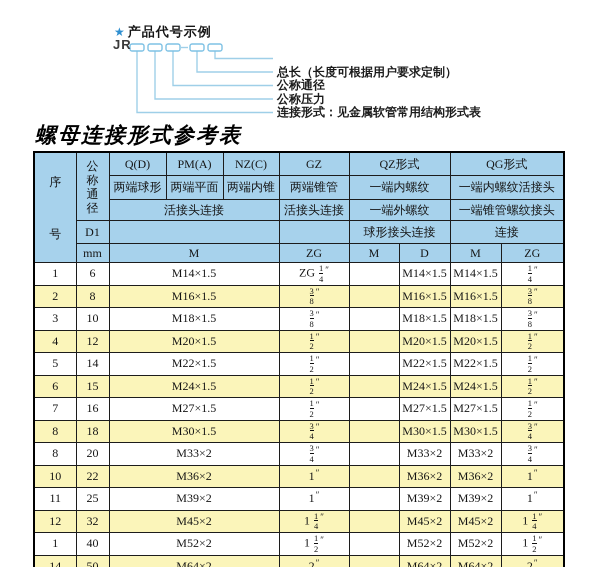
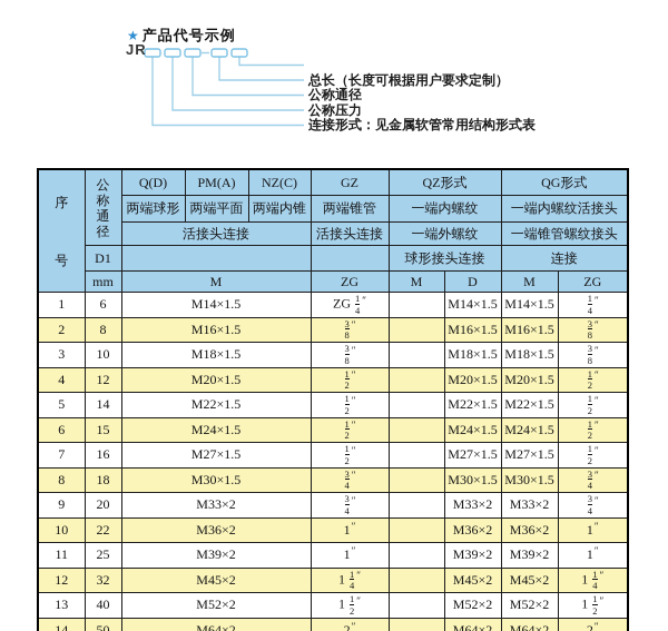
  ★ 产品代号示例
  JR
  总长（长度可根据用户要求定制）
  公称通径
  公称压力
  连接形式：见金属软管常用结构形式表
- 螺母连接形式参考表
  序号	公称通径	Q(D)	PM(A)	NZ(C)	GZ	QZ形式	QG形式
  两端球形	两端平面	两端内锥	两端锥管	一端内螺纹	一端内螺纹活接头
  活接头连接	活接头连接	一端外螺纹	一端锥管螺纹接头
  D1			球形接头连接	连接
  mm	M	ZG	M	D	M	ZG
  1	6	M14×1.5	ZG 14″		M14×1.5	M14×1.5	14″
  2	8	M16×1.5	38″		M16×1.5	M16×1.5	38″
  3	10	M18×1.5	38″		M18×1.5	M18×1.5	38″
  4	12	M20×1.5	12″		M20×1.5	M20×1.5	12″
  5	14	M22×1.5	12″		M22×1.5	M22×1.5	12″
  6	15	M24×1.5	12″		M24×1.5	M24×1.5	12″
  7	16	M27×1.5	12″		M27×1.5	M27×1.5	12″
  8	18	M30×1.5	34″		M30×1.5	M30×1.5	34″
- 8	20	M33×2	34″		M33×2	M33×2	34″
+ 9	20	M33×2	34″		M33×2	M33×2	34″
  10	22	M36×2	1″		M36×2	M36×2	1″
  11	25	M39×2	1″		M39×2	M39×2	1″
  12	32	M45×2	1 14″		M45×2	M45×2	1 14″
- 1	40	M52×2	1 12″		M52×2	M52×2	1 12″
+ 13	40	M52×2	1 12″		M52×2	M52×2	1 12″
  14	50	M64×2	2″		M64×2	M64×2	2″
